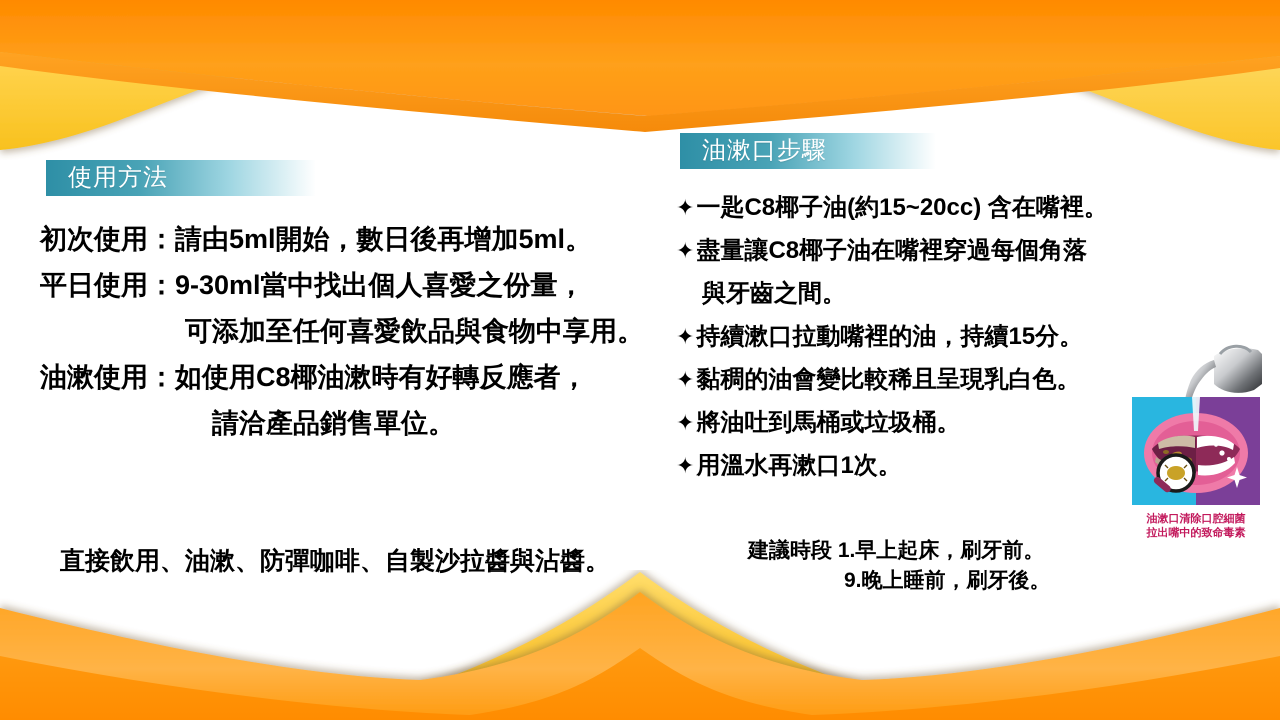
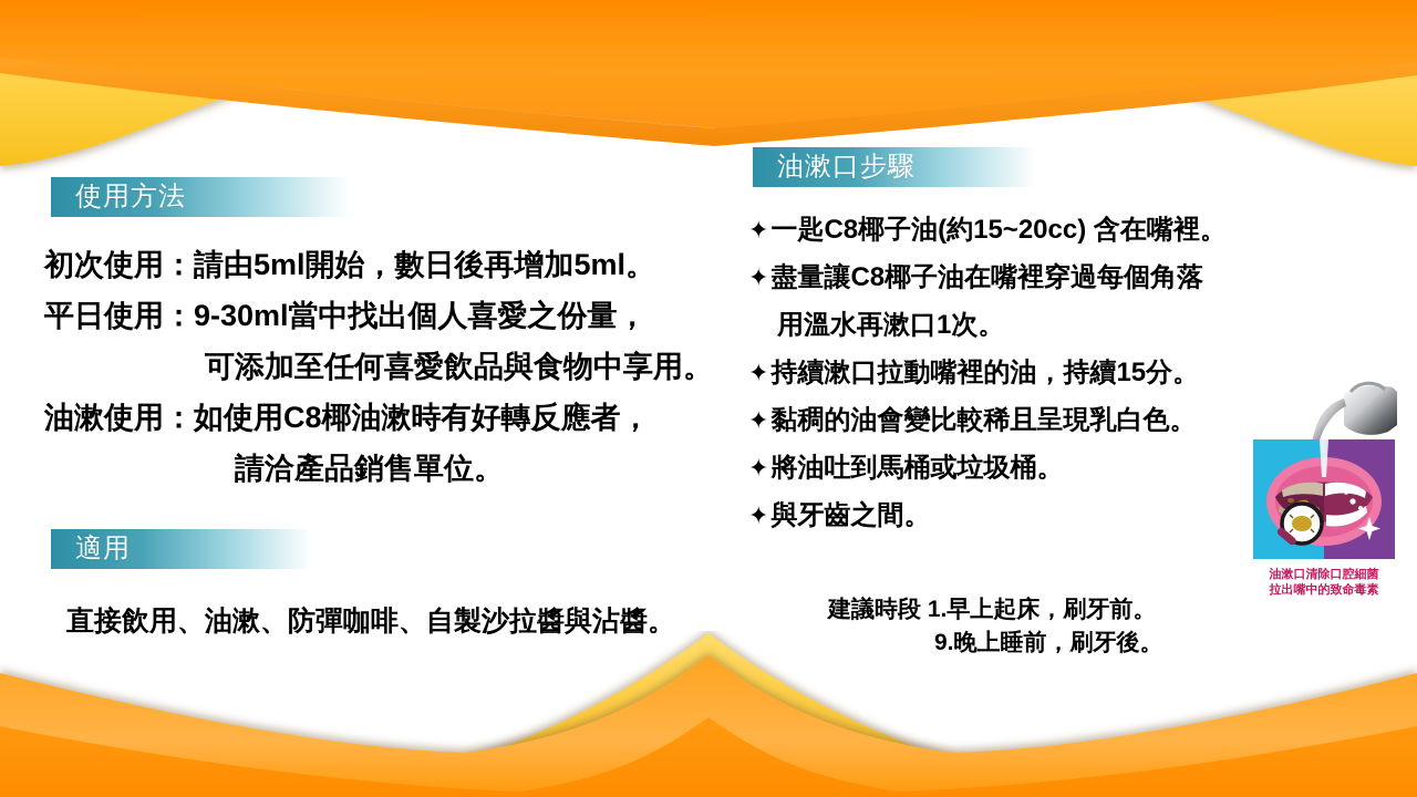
  使用方法
  初次使用：請由5ml開始，數日後再增加5ml。
  平日使用：9-30ml當中找出個人喜愛之份量，
  可添加至任何喜愛飲品與食物中享用。
  油漱使用：如使用C8椰油漱時有好轉反應者，
  請洽產品銷售單位。
+ 適用
  直接飲用、油漱、防彈咖啡、自製沙拉醬與沾醬。
  油漱口步驟
  ✦
  一匙C8椰子油(約15~20cc) 含在嘴裡。
  ✦
  盡量讓C8椰子油在嘴裡穿過每個角落
- 與牙齒之間。
+ 用溫水再漱口1次。
  ✦
  持續漱口拉動嘴裡的油，持續15分。
  ✦
  黏稠的油會變比較稀且呈現乳白色。
  ✦
  將油吐到馬桶或垃圾桶。
  ✦
- 用溫水再漱口1次。
+ 與牙齒之間。
  建議時段 1.早上起床，刷牙前。
  9.晚上睡前，刷牙後。
  油漱口清除口腔細菌
  拉出嘴中的致命毒素
